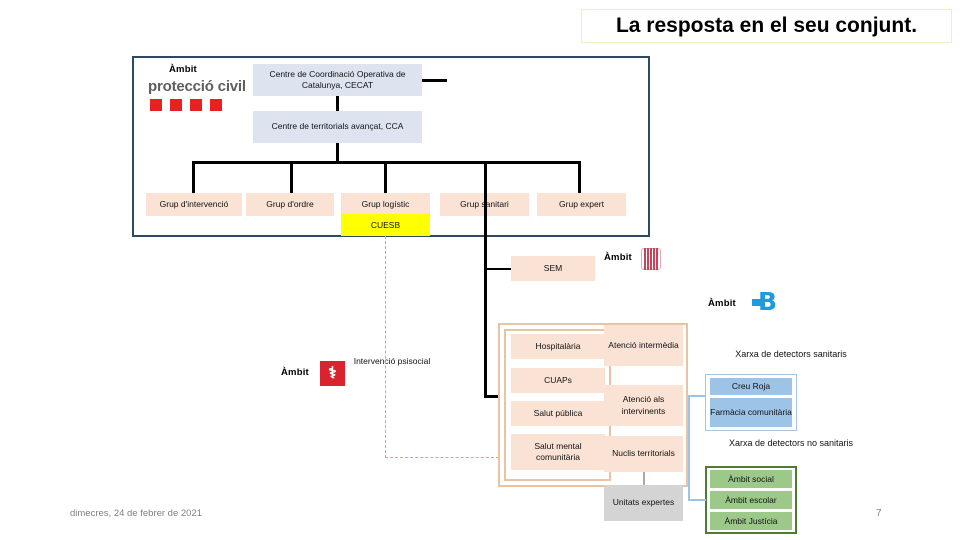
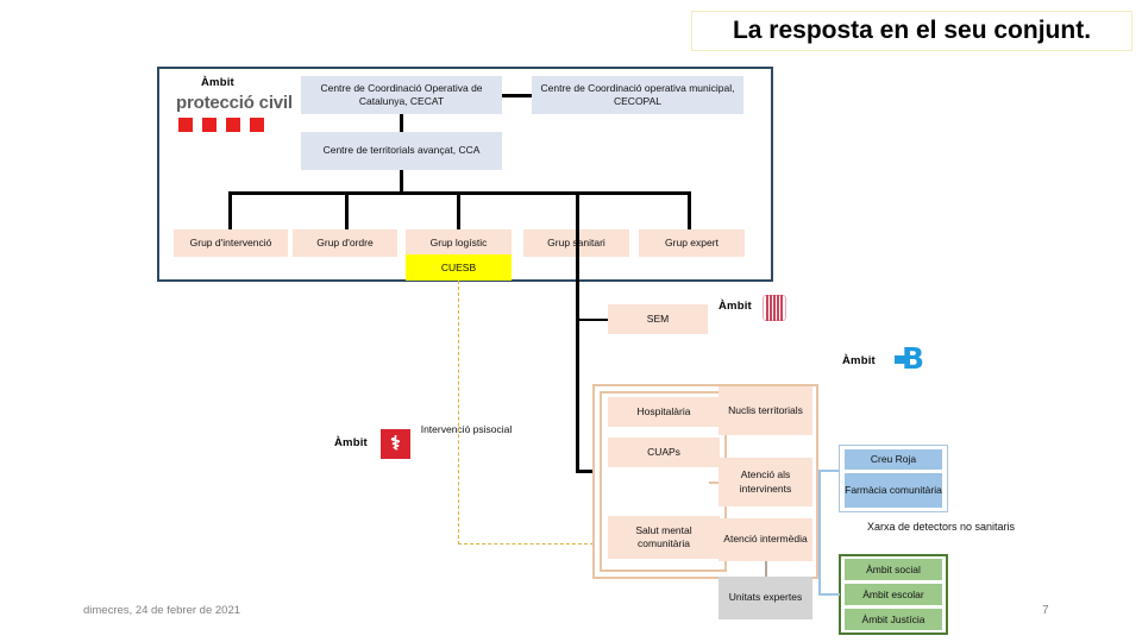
  La resposta en el seu conjunt.
  Àmbit
  protecció civil
  Centre de Coordinació Operativa de Catalunya, CECAT
+ Centre de Coordinació operativa municipal, CECOPAL
  Centre de territorials avançat, CCA
  Grup d'intervenció
  Grup d'ordre
  Grup logístic
  Grupanitari
  Grup expert
  CUESB
  SEM
  Àmbit
  Àmbit
  B
  Àmbit
  ⚕
  Intervenció psisocial
  Hospitalària
  CUAPs
- Salut pública
  Salut mental comunitària
- Atenció intermèdia
+ Nuclis territorials
  Atenció als intervinents
- Nuclis territorials
+ Atenció intermèdia
  Unitats expertes
- Xarxa de detectors sanitaris
  Creu Roja
  Farmàcia comunitària
  Xarxa de detectors no sanitaris
  Àmbit social
  Àmbit escolar
  Àmbit Justícia
  dimecres, 24 de febrer de 2021
  7
